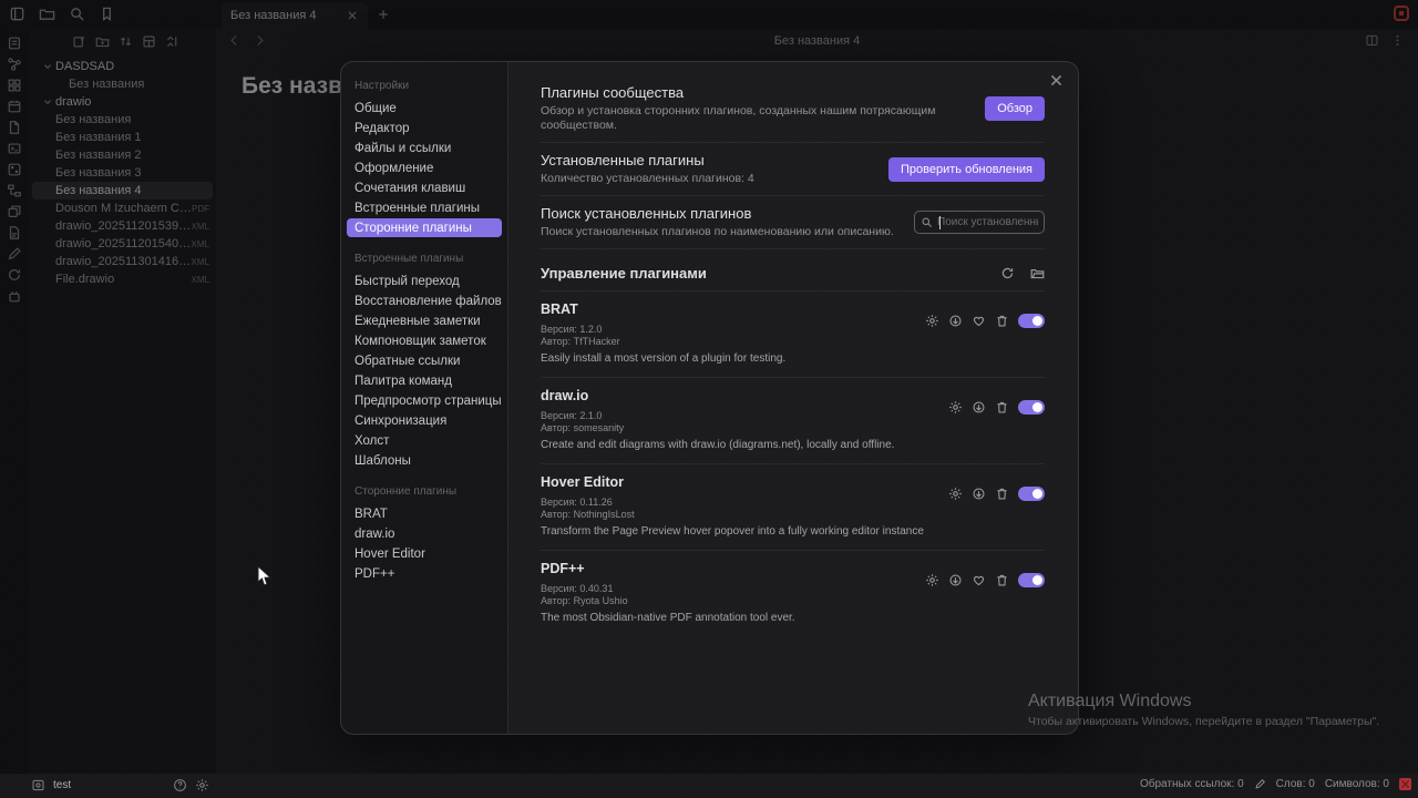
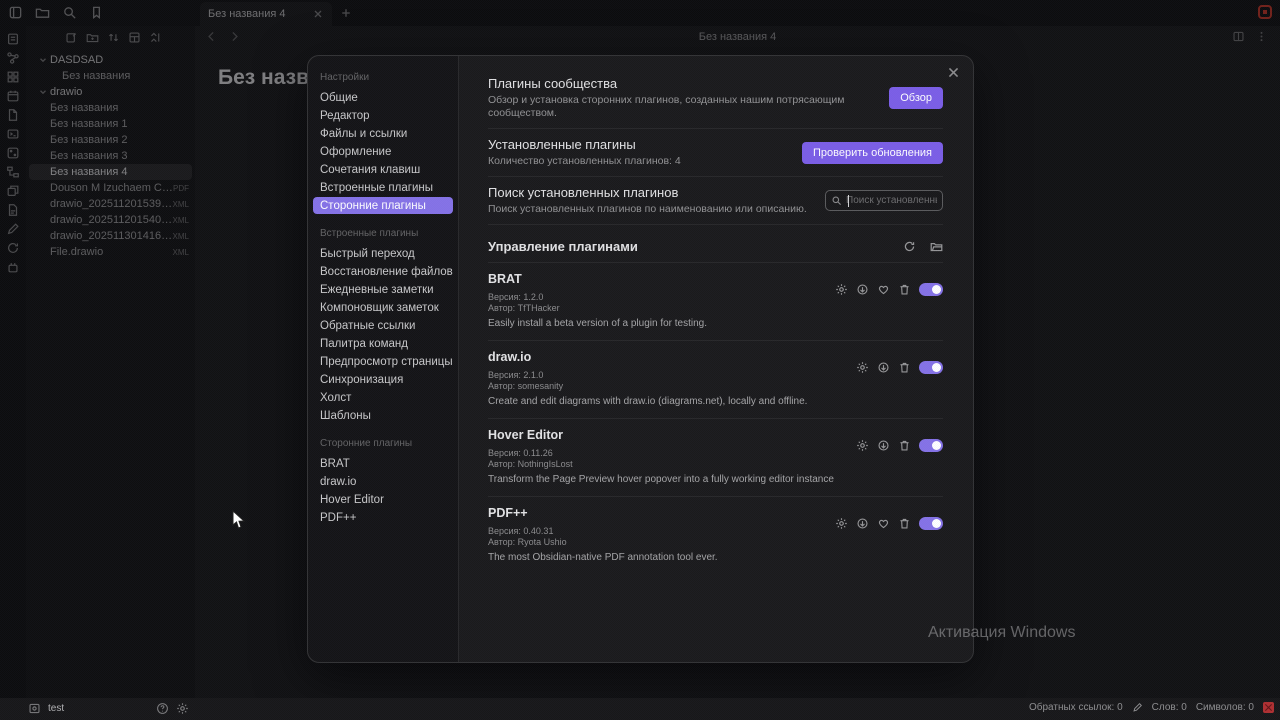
  Без названия 4
  DASDSAD
  Без названия
  drawio
  Без названия
  Без названия 1
  Без названия 2
  Без названия 3
  Без названия 4
  PDF
  drawio_20251120153951
  XML
  drawio_20251120154028
  XML
  drawio_20251130141602
  XML
  File.drawio
  XML
  Без названия 4
  Настройки
  Общие
  Редактор
  Файлы и ссылки
  Оформление
  Сочетания клавиш
  Встроенные плагины
  Сторонние плагины
  Встроенные плагины
  Быстрый переход
  Восстановление файлов
  Ежедневные заметки
  Компоновщик заметок
  Обратные ссылки
  Палитра команд
  Предпросмотр страницы
  Синхронизация
  Холст
  Шаблоны
  Сторонние плагины
  BRAT
  draw.io
  Hover Editor
  PDF++
  Плагины сообщества
  Обзор и установка сторонних плагинов, созданных нашим потрясающим сообществом.
  Обзор
  Установленные плагины
  Количество установленных плагинов: 4
  Проверить обновления
  Поиск установленных плагинов
  Поиск установленных плагинов по наименованию или описанию.
  Поиск установленн
  Управление плагинами
  BRAT
  Версия: 1.2.0
  Автор: TfTHacker
- Easily install a most version of a plugin for testing.
+ Easily install a beta version of a plugin for testing.
  draw.io
  Версия: 2.1.0
  Автор: somesanity
  Create and edit diagrams with draw.io (diagrams.net), locally and offline.
  Hover Editor
  Версия: 0.11.26
  Автор: NothingIsLost
  Transform the Page Preview hover popover into a fully working editor instance
  PDF++
  Версия: 0.40.31
  Автор: Ryota Ushio
  The most Obsidian-native PDF annotation tool ever.
  test
  Обратных ссылок: 0
  Слов: 0
  Символов: 0
  Активация Windows
- Чтобы активировать Windows, перейдите в раздел "Параметры".
